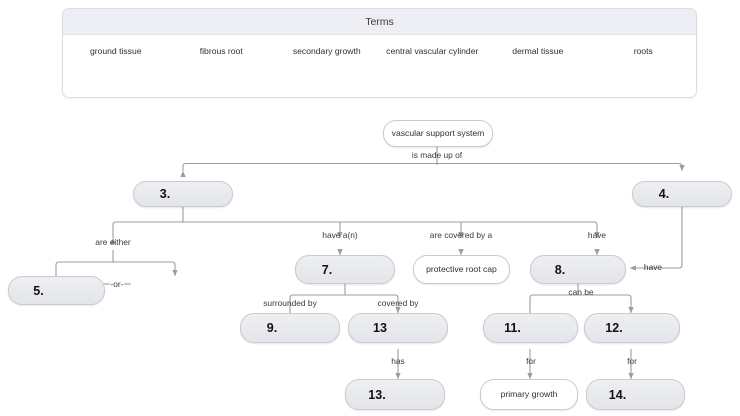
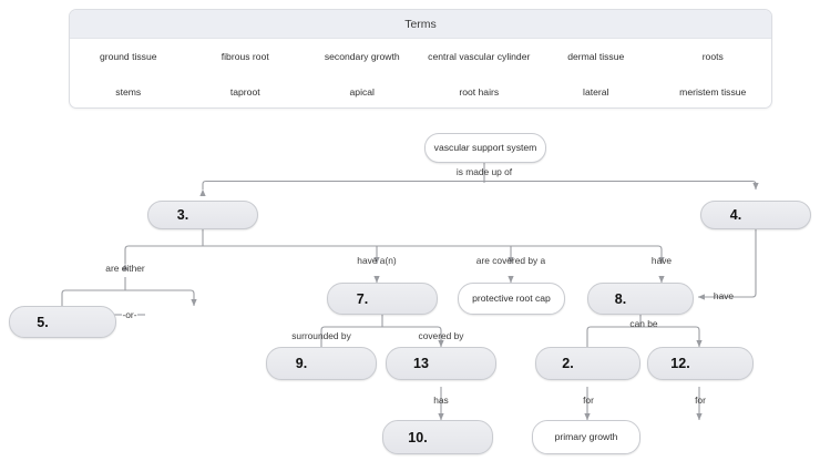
  Terms
  ground tissue
  fibrous root
  secondary growth
  central vascular cylinder
  dermal tissue
  roots
+ stems
+ taproot
+ apical
+ root hairs
+ lateral
+ meristem tissue
  vascular support system
  is made up of
  3.
  4.
  are either
  have a(n)
  are covered by a
  have
  7.
  protective root cap
  8.
  have
  5.
  -or-
  surrounded by
  covered by
  can be
  9.
  13
- 11.
+ 2.
  12.
  has
  for
  for
- 13.
+ 10.
  primary growth
- 14.
